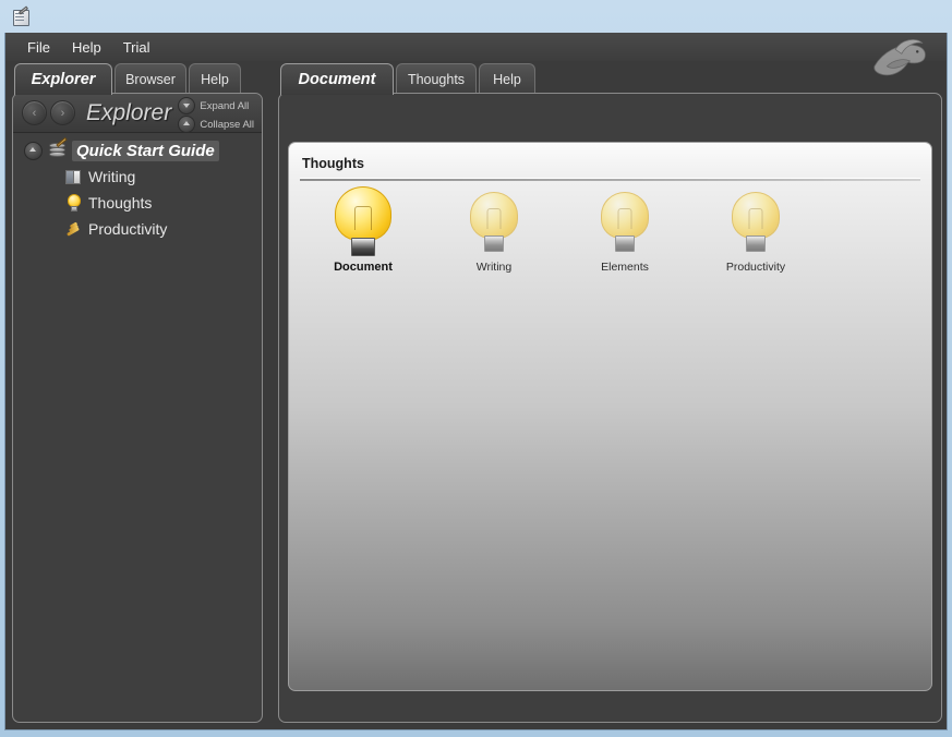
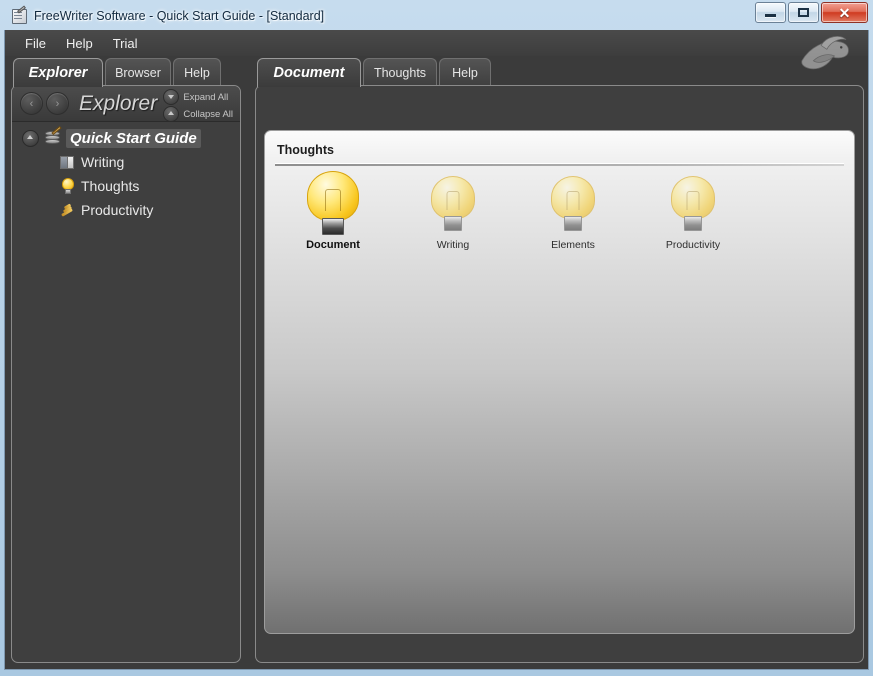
+ FreeWriter Software - Quick Start Guide - [Standard]
+ ✕
  File
  Help
  Trial
  Explorer
  Browser
  Help
  Document
  Thoughts
  Help
  ‹
  ›
  Explorer
  Expand All
  Collapse All
  Quick Start Guide
  Writing
  Thoughts
  Productivity
  Thoughts
  Document
  Writing
  Elements
  Productivity
